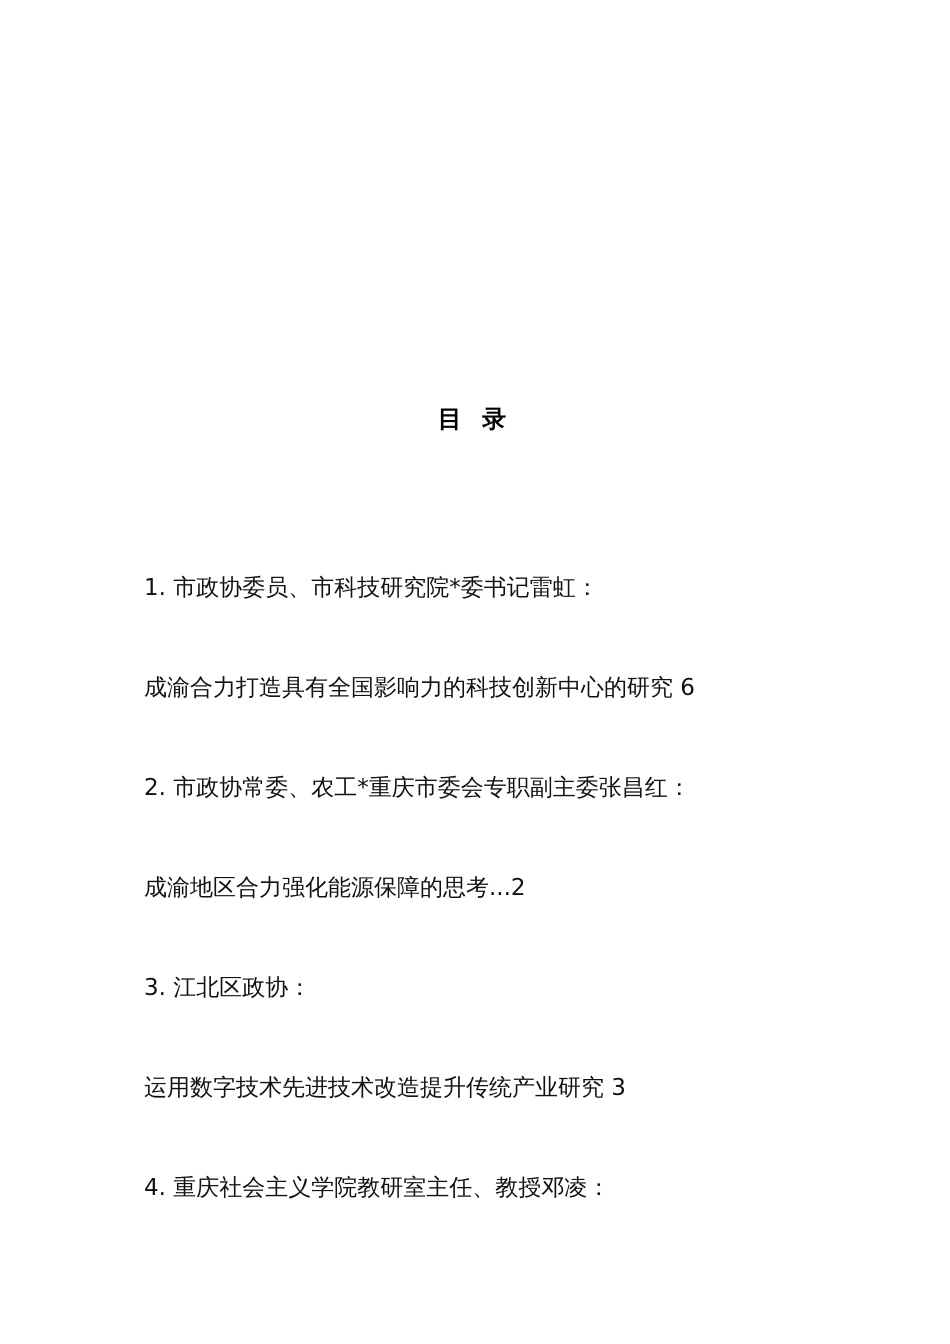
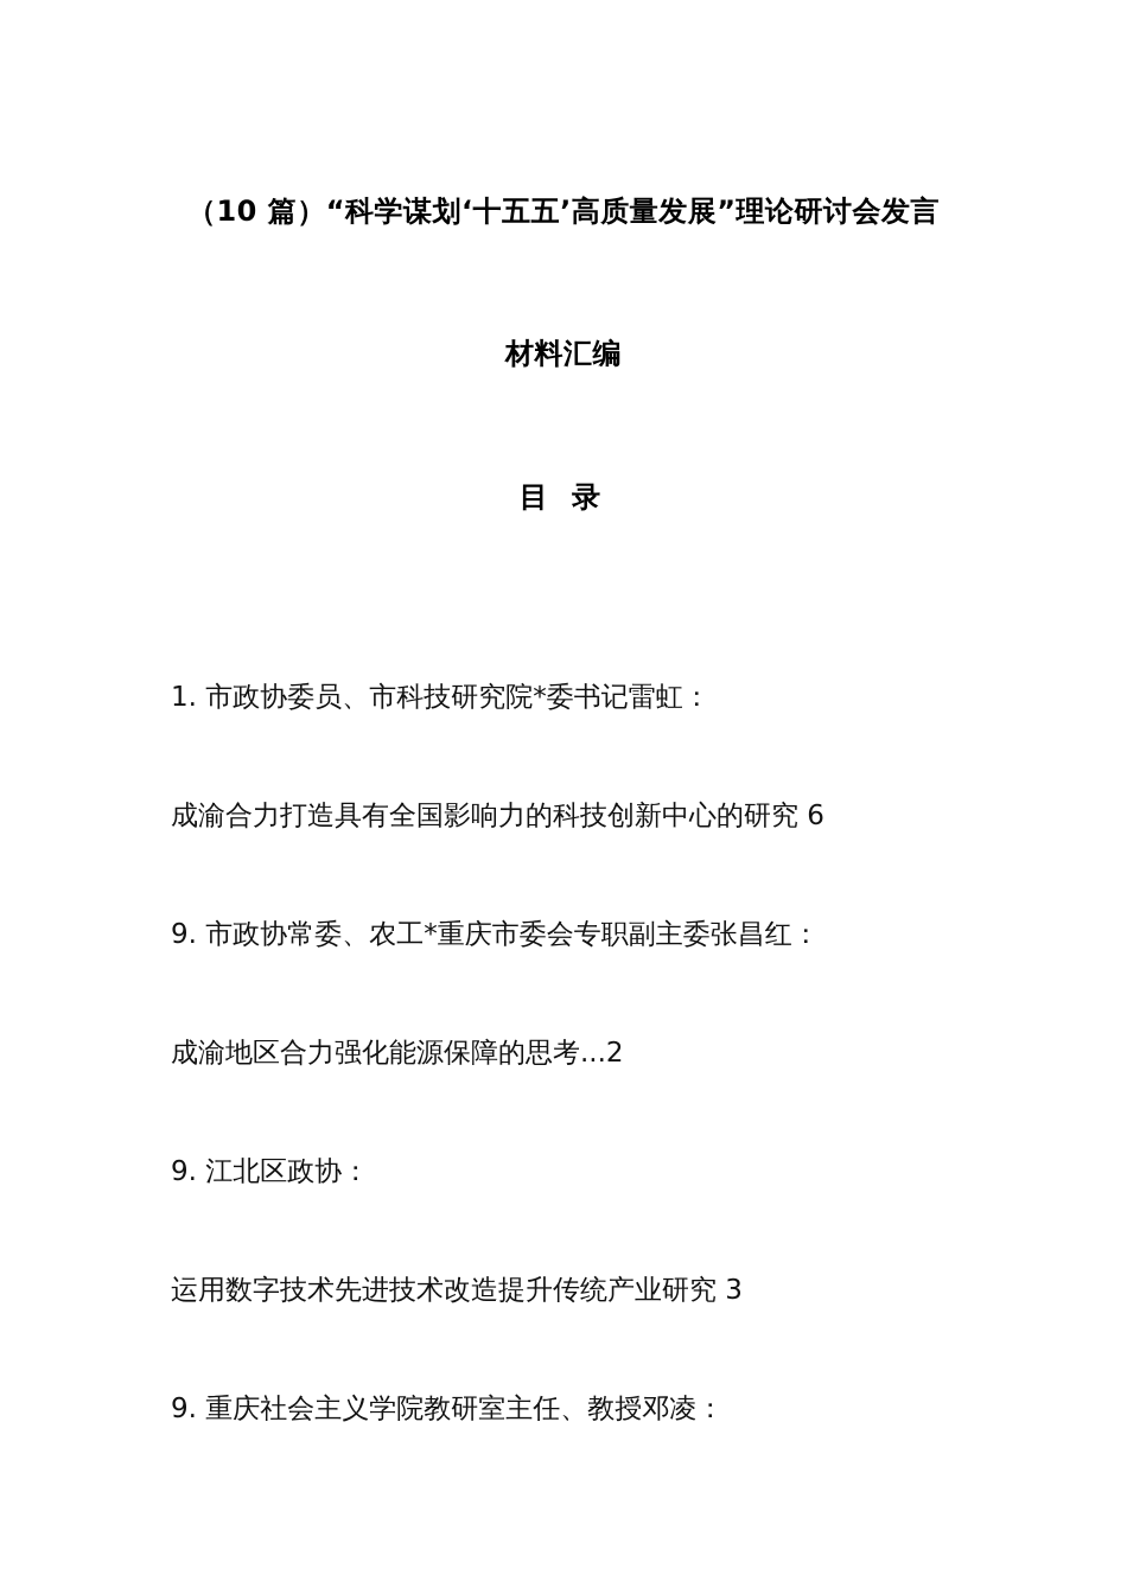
+ （10 篇）“科学谋划‘十五五’高质量发展”理论研讨会发言
+ 材料汇编
  目 录
  1. 市政协委员、市科技研究院*委书记雷虹：
  成渝合力打造具有全国影响力的科技创新中心的研究 6
- 2. 市政协常委、农工*重庆市委会专职副主委张昌红：
+ 9. 市政协常委、农工*重庆市委会专职副主委张昌红：
  成渝地区合力强化能源保障的思考...2
- 3. 江北区政协：
+ 9. 江北区政协：
  运用数字技术先进技术改造提升传统产业研究 3
- 4. 重庆社会主义学院教研室主任、教授邓凌：
+ 9. 重庆社会主义学院教研室主任、教授邓凌：
